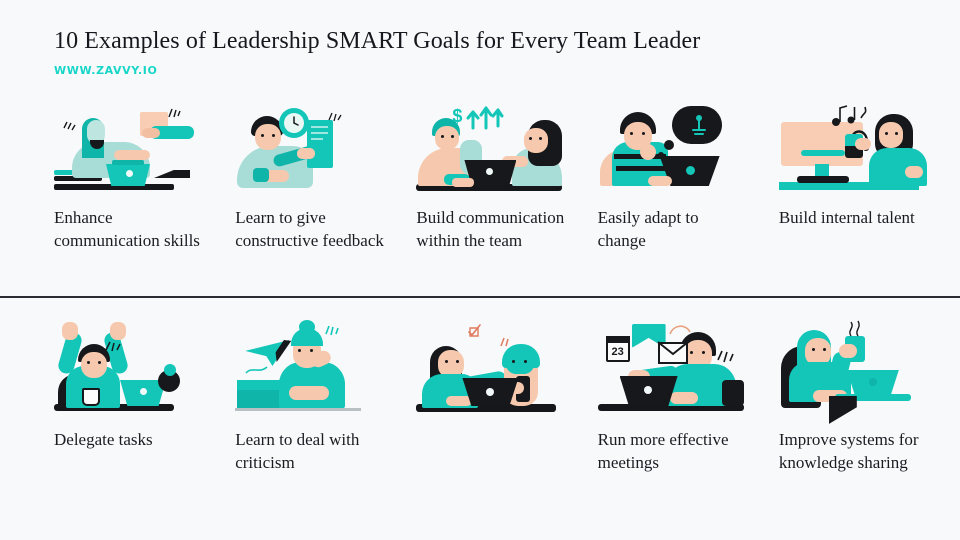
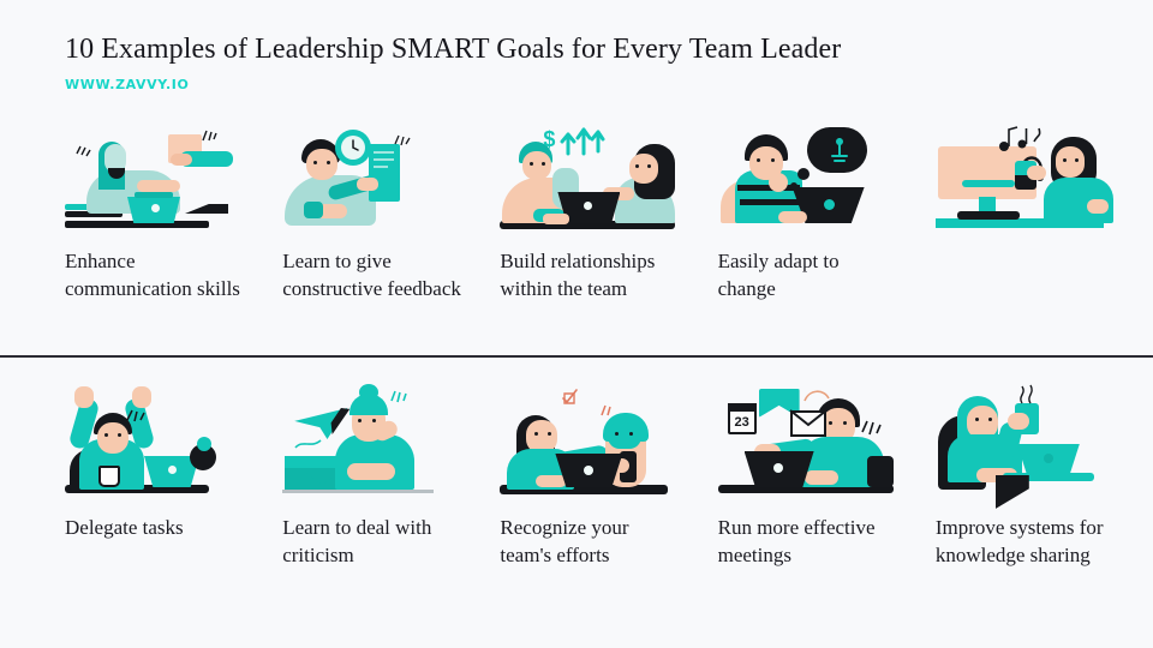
  10 Examples of Leadership SMART Goals for Every Team Leader
  WWW.ZAVVY.IO
  Enhance communication skills
  Learn to give constructive feedback
  $
- Build communication within the team
+ Build relationships within the team
  Easily adapt to change
- Build internal talent
  Delegate tasks
  Learn to deal with criticism
+ Recognize your team's efforts
  23
  Run more effective meetings
  Improve systems for knowledge sharing
